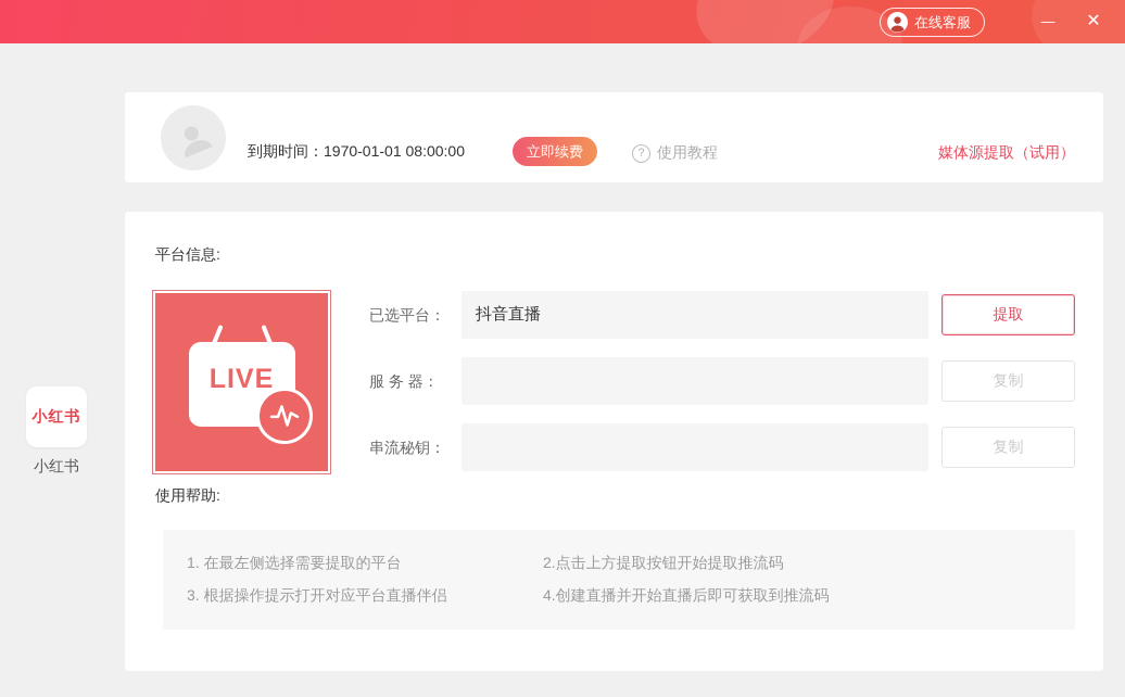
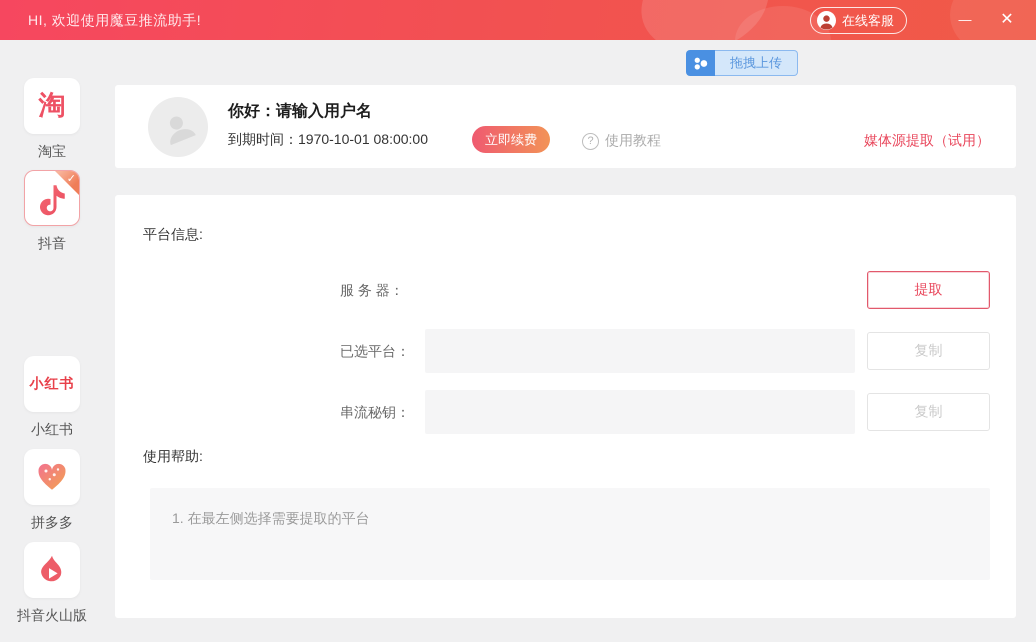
+ HI, 欢迎使用魔豆推流助手!
  在线客服
  —
  ✕
+ 拖拽上传
+ 淘
+ 淘宝
+ ✓
+ 抖音
  小红书
  小红书
+ 拼多多
+ 抖音火山版
+ 你好：请输入用户名
- 到期时间：1970-01-01 08:00:00
+ 到期时间：1970-10-01 08:00:00
  立即续费
  ?
  使用教程
  媒体源提取（试用）
  平台信息:
- LIVE
- 已选平台：
+ 服 务 器：
- 抖音直播
  提取
- 服 务 器：
+ 已选平台：
  复制
  串流秘钥：
  复制
  使用帮助:
  1. 在最左侧选择需要提取的平台
- 2.点击上方提取按钮开始提取推流码
- 3. 根据操作提示打开对应平台直播伴侣
- 4.创建直播并开始直播后即可获取到推流码
